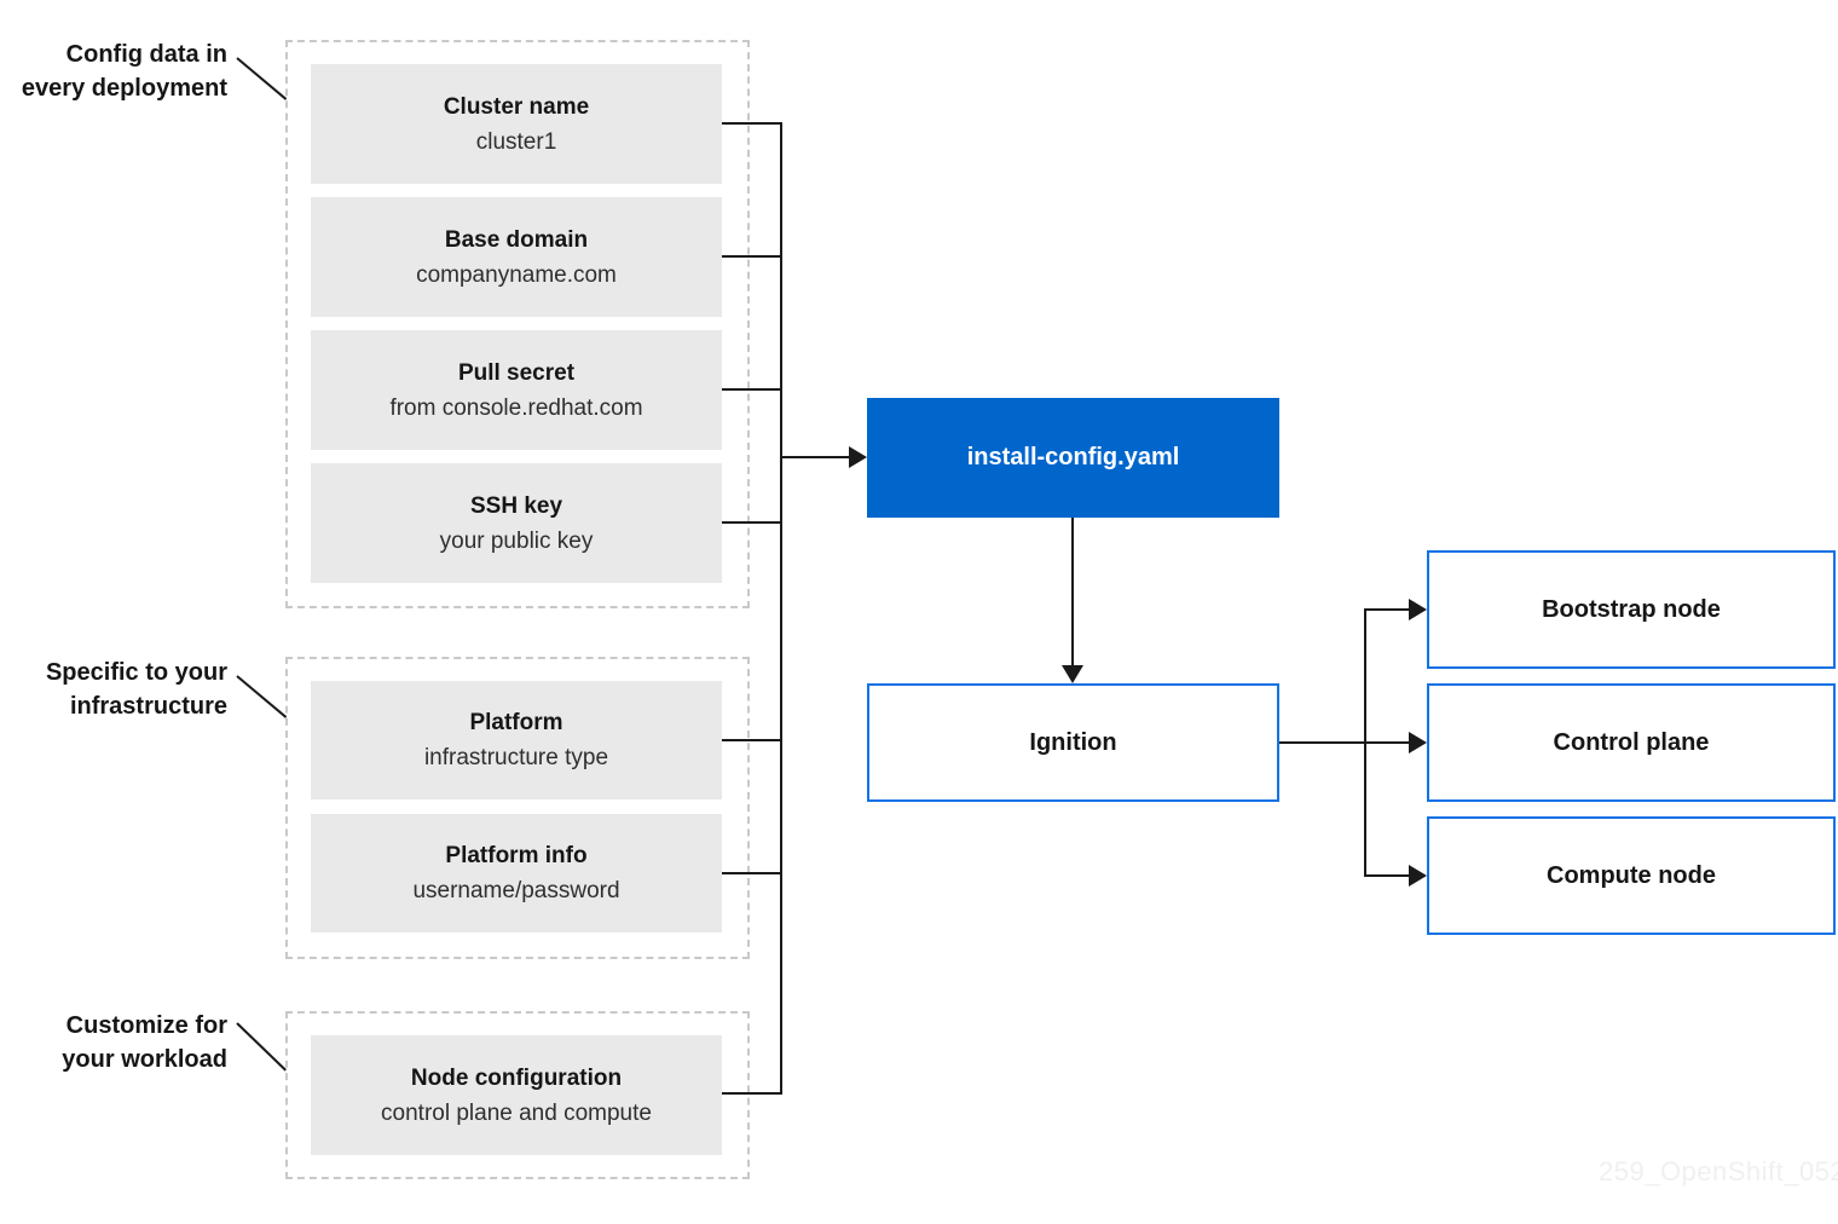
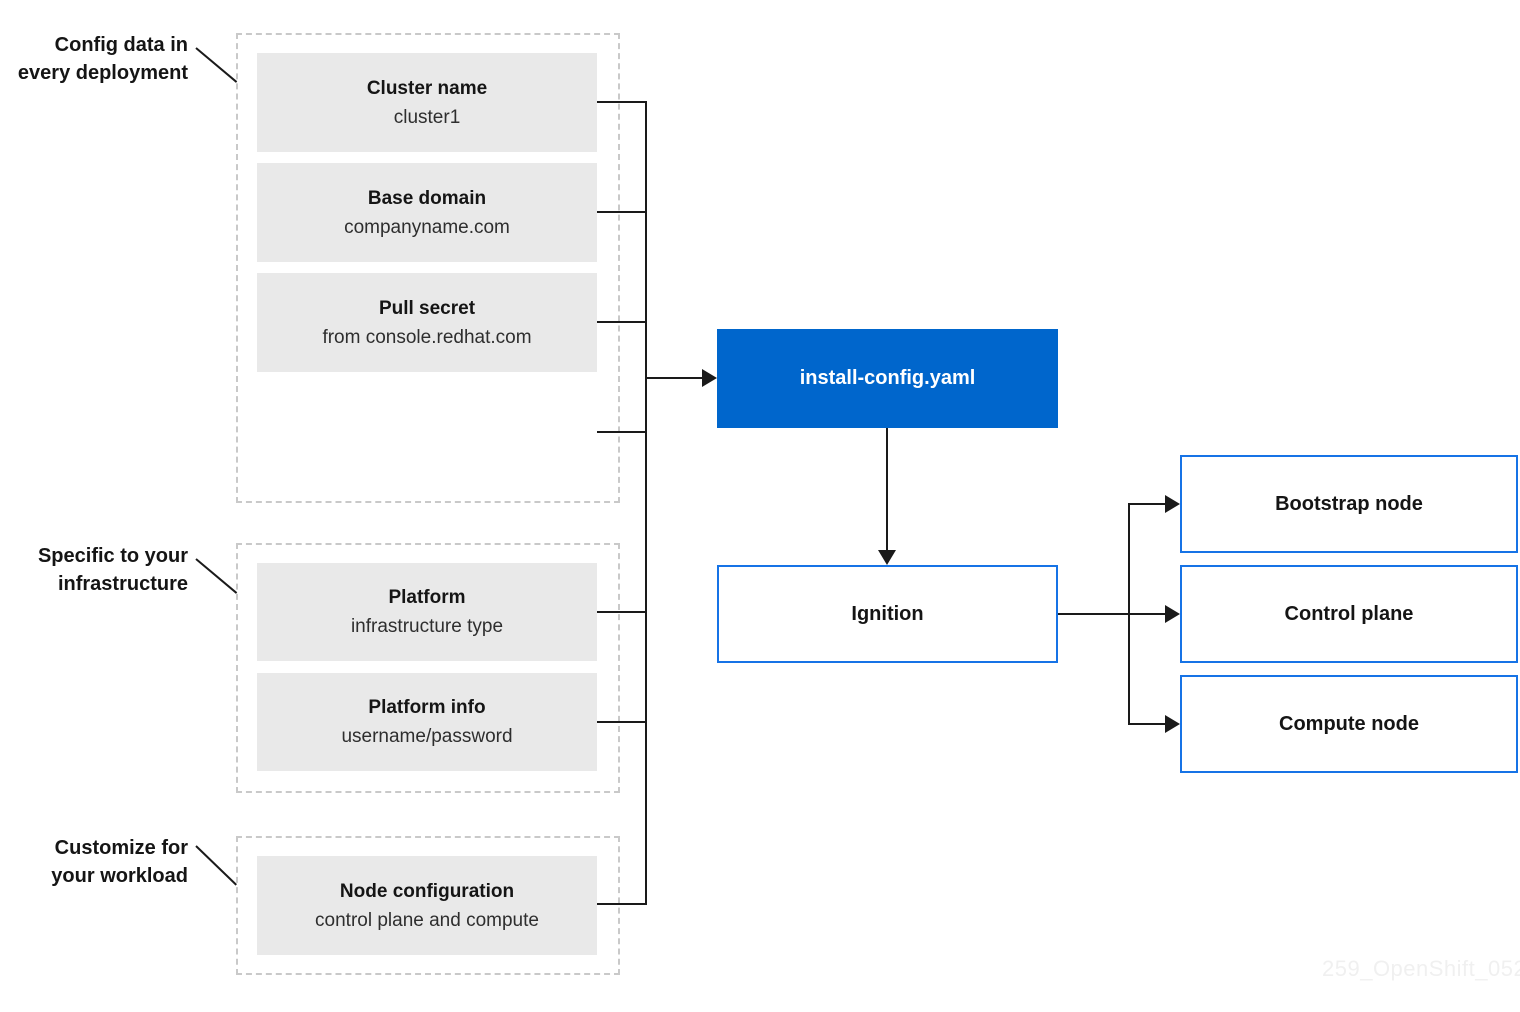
  Config data in
  every deployment
  Specific to your
  infrastructure
  Customize for
  your workload
  Cluster name
  cluster1
  Base domain
  companyname.com
  Pull secret
  from console.redhat.com
- SSH key
- your public key
  Platform
  infrastructure type
  Platform info
  username/password
  Node configuration
  control plane and compute
  install-config.yaml
  Ignition
  Bootstrap node
  Control plane
  Compute node
